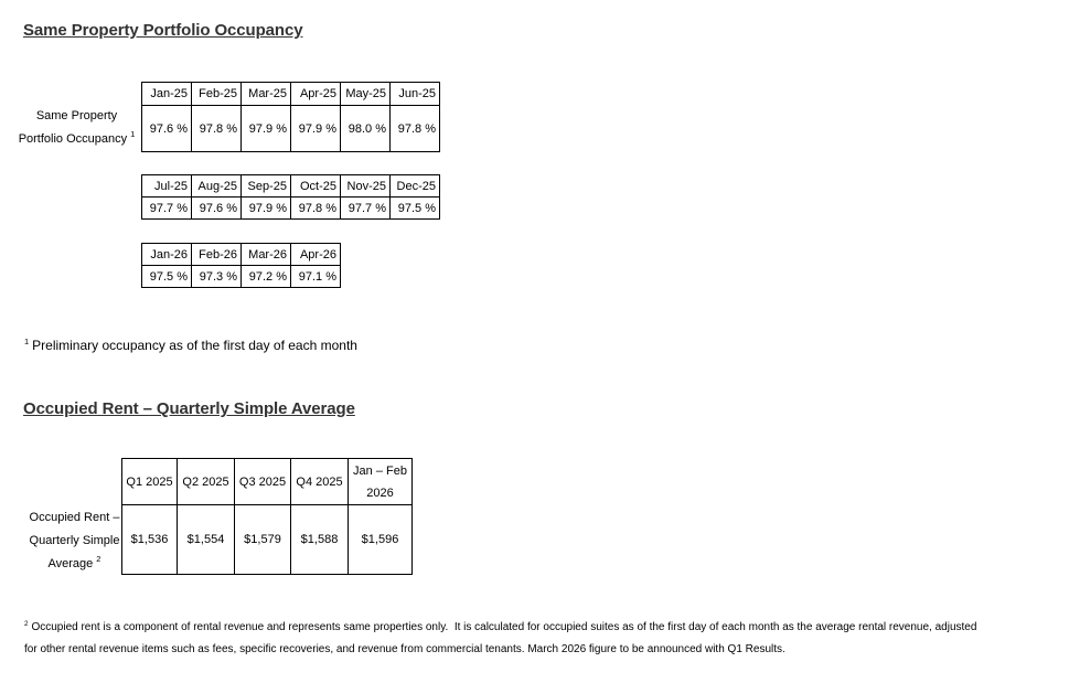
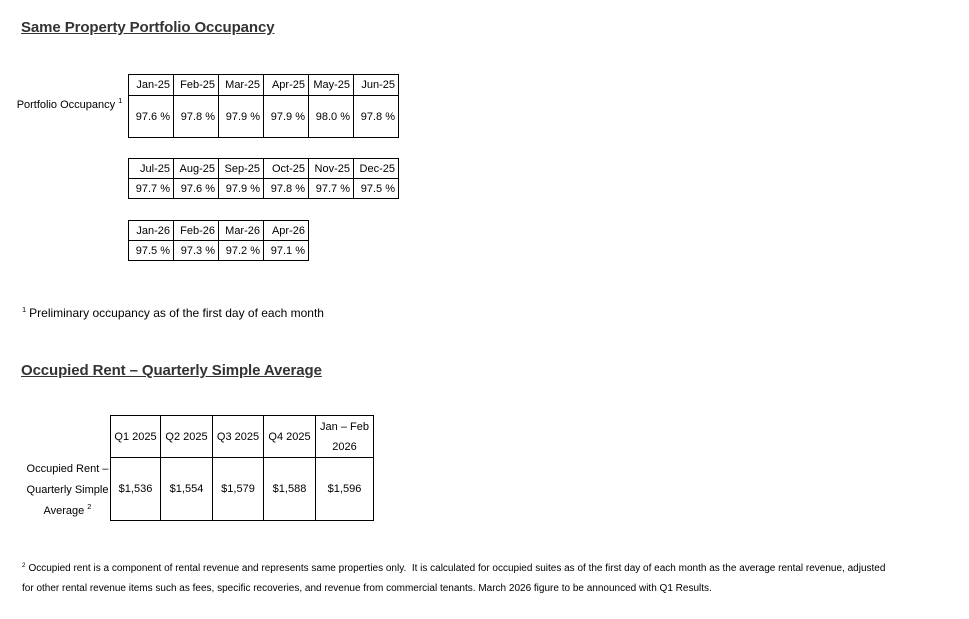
  Same Property Portfolio Occupancy
- Same Property
  Portfolio Occupancy 1
  Jan-25	Feb-25	Mar-25	Apr-25	May-25	Jun-25
  97.6 %	97.8 %	97.9 %	97.9 %	98.0 %	97.8 %
  Jul-25	Aug-25	Sep-25	Oct-25	Nov-25	Dec-25
  97.7 %	97.6 %	97.9 %	97.8 %	97.7 %	97.5 %
  Jan-26	Feb-26	Mar-26	Apr-26
  97.5 %	97.3 %	97.2 %	97.1 %
  1 Preliminary occupancy as of the first day of each month
  Occupied Rent – Quarterly Simple Average
  Occupied Rent –
  Quarterly Simple
  Average 2
  Q1 2025	Q2 2025	Q3 2025	Q4 2025	Jan – Feb 2026
  $1,536	$1,554	$1,579	$1,588	$1,596
  Occupied rent is a component of rental revenue and represents same properties only. It is calculated for occupied suites as of the first day of each month as the average rental revenue, adjusted
  for other rental revenue items such as fees, specific recoveries, and revenue from commercial tenants. March 2026 figure to be announced with Q1 Results.
